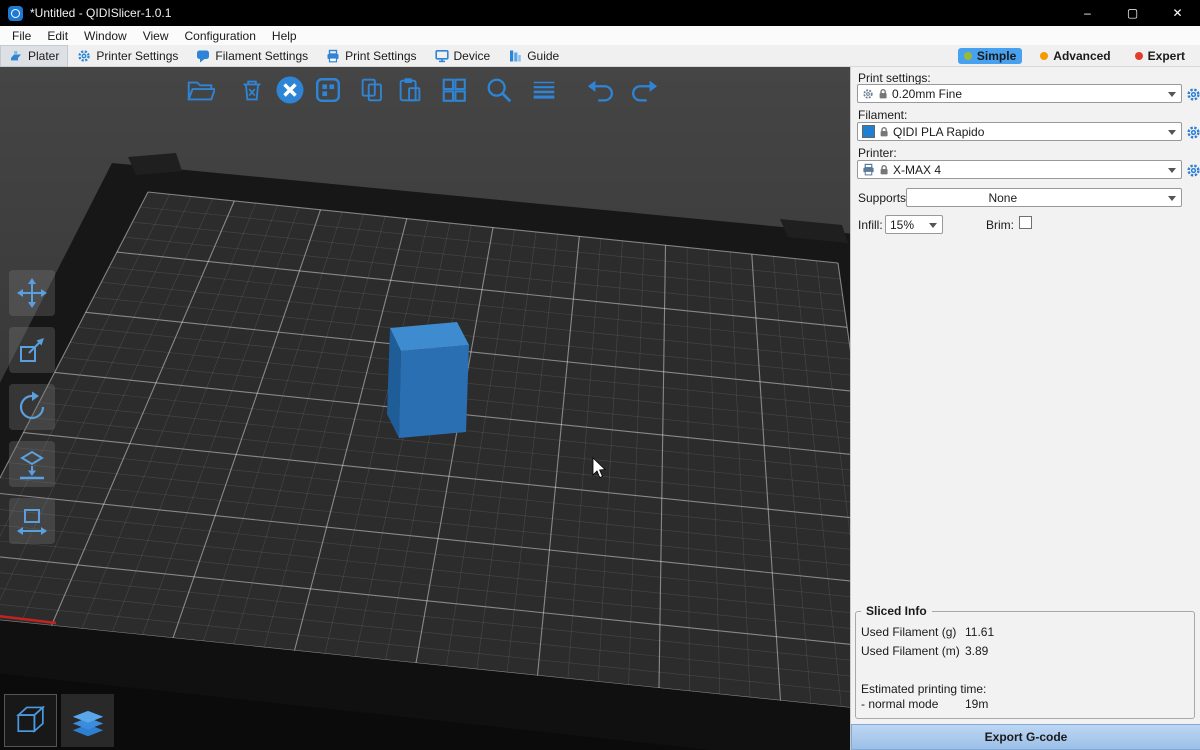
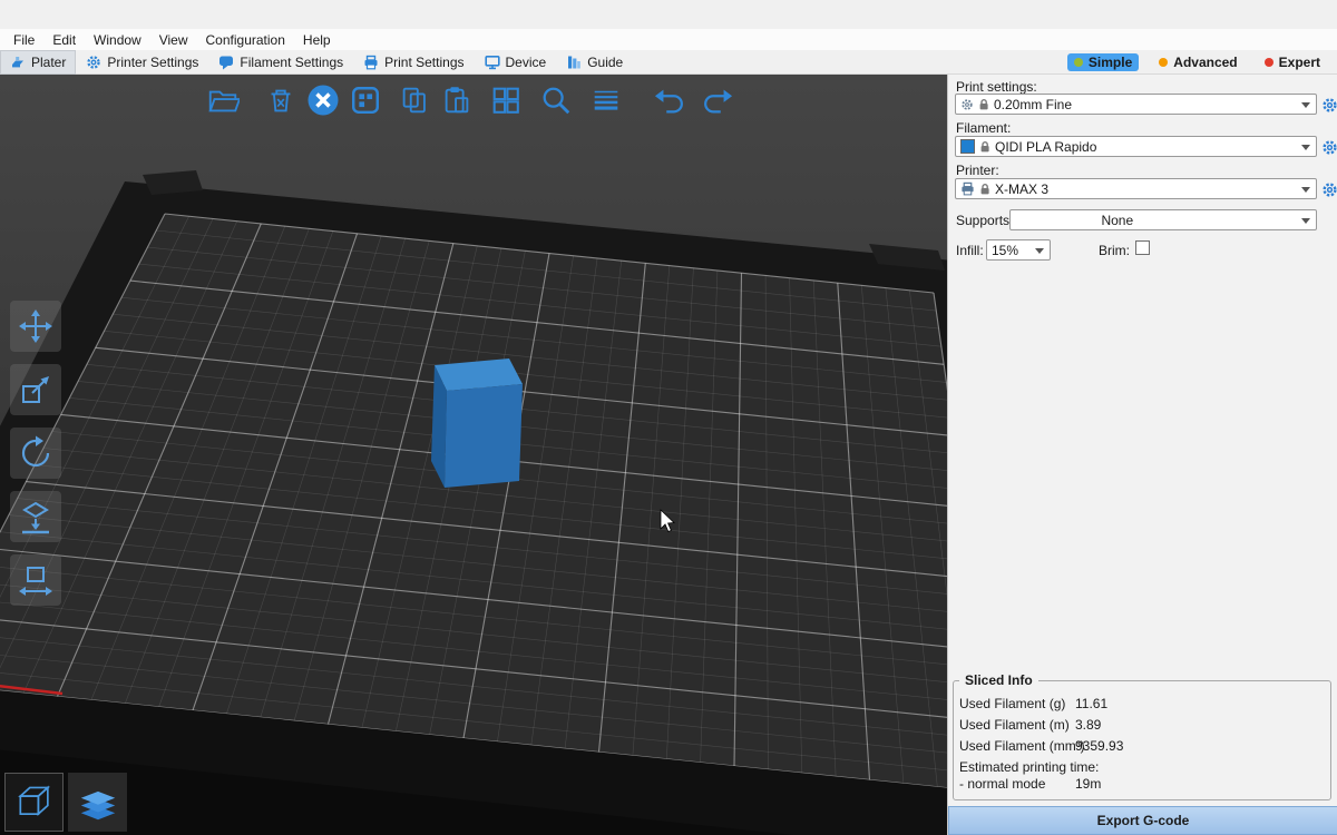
- *Untitled - QIDISlicer-1.0.1
- –
- ▢
- ✕
  File
  Edit
  Window
  View
  Configuration
  Help
  Plater
  Printer Settings
  Filament Settings
  Print Settings
  Device
  Guide
  Simple
  Advanced
  Expert
  Print settings:
  0.20mm Fine
  Filament:
  QIDI PLA Rapido
  Printer:
- X-MAX 4
+ X-MAX 3
  Supports
  None
  Infill:
  15%
  Brim:
  Sliced Info
  Used Filament (g)
  11.61
  Used Filament (m)
  3.89
+ Used Filament (mm³)
+ 9359.93
  Estimated printing time:
  - normal mode
  19m
  Export G-code
